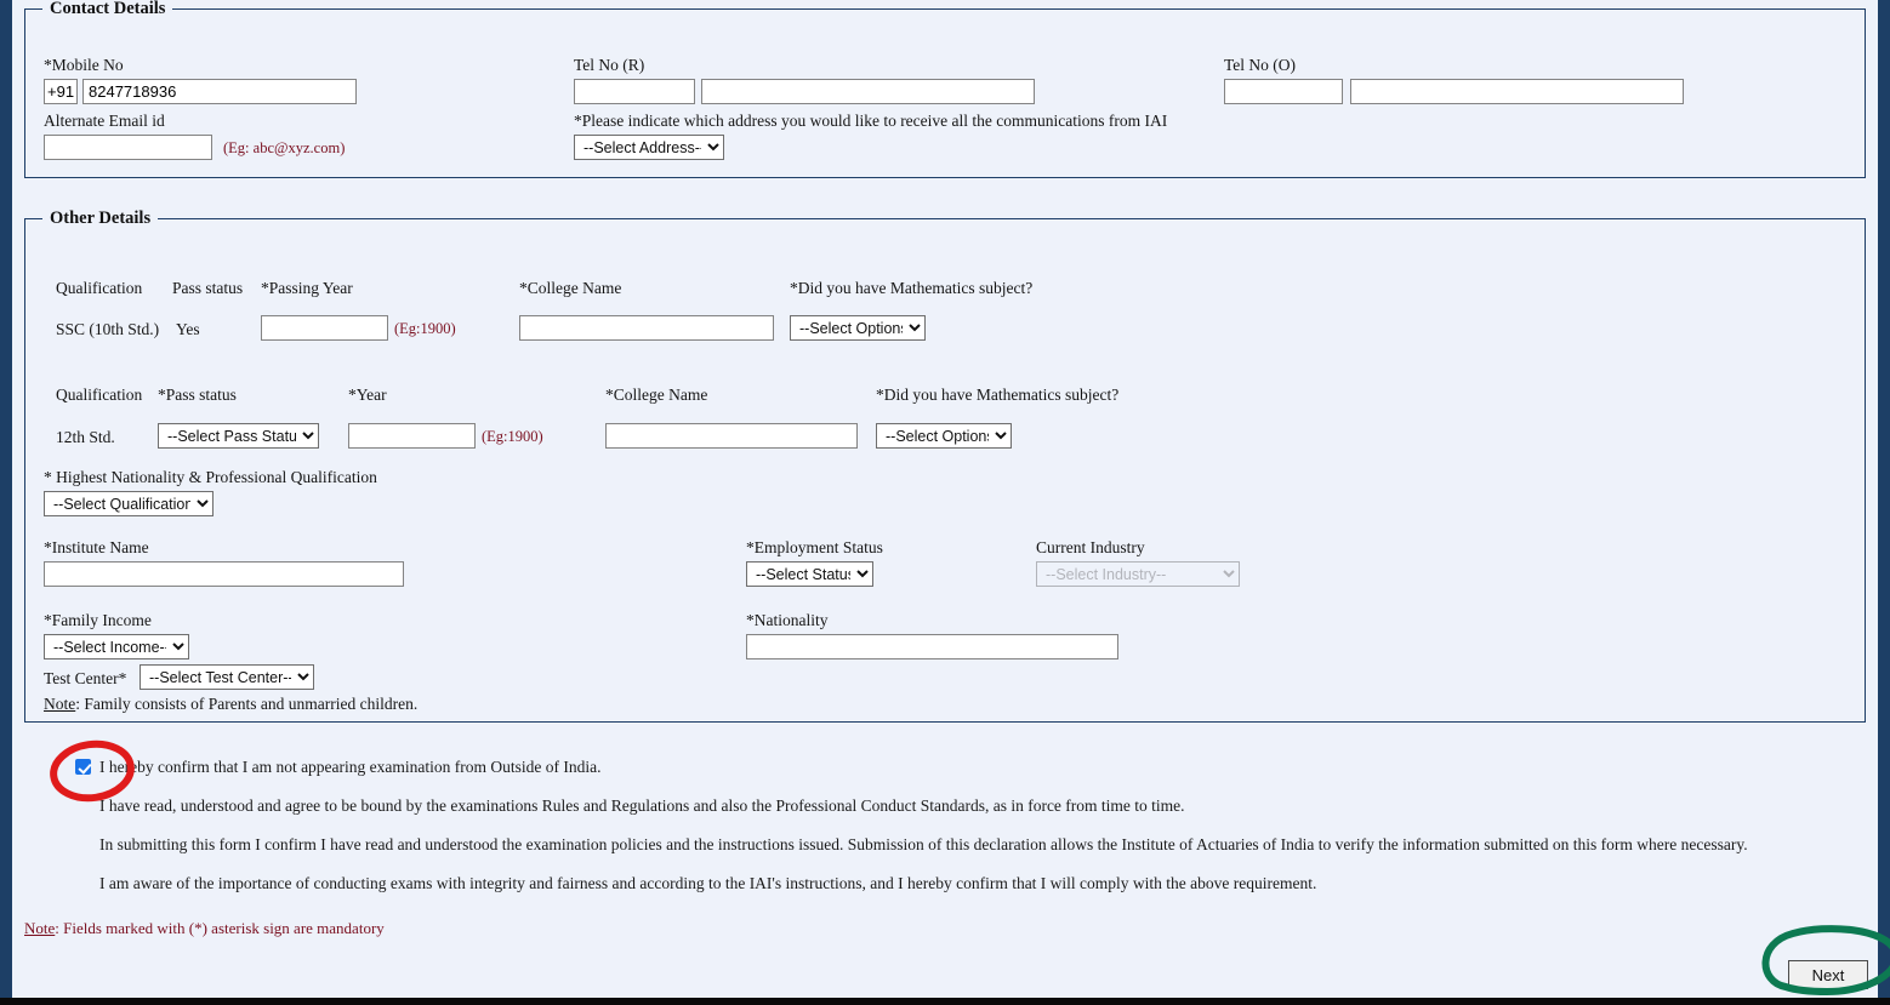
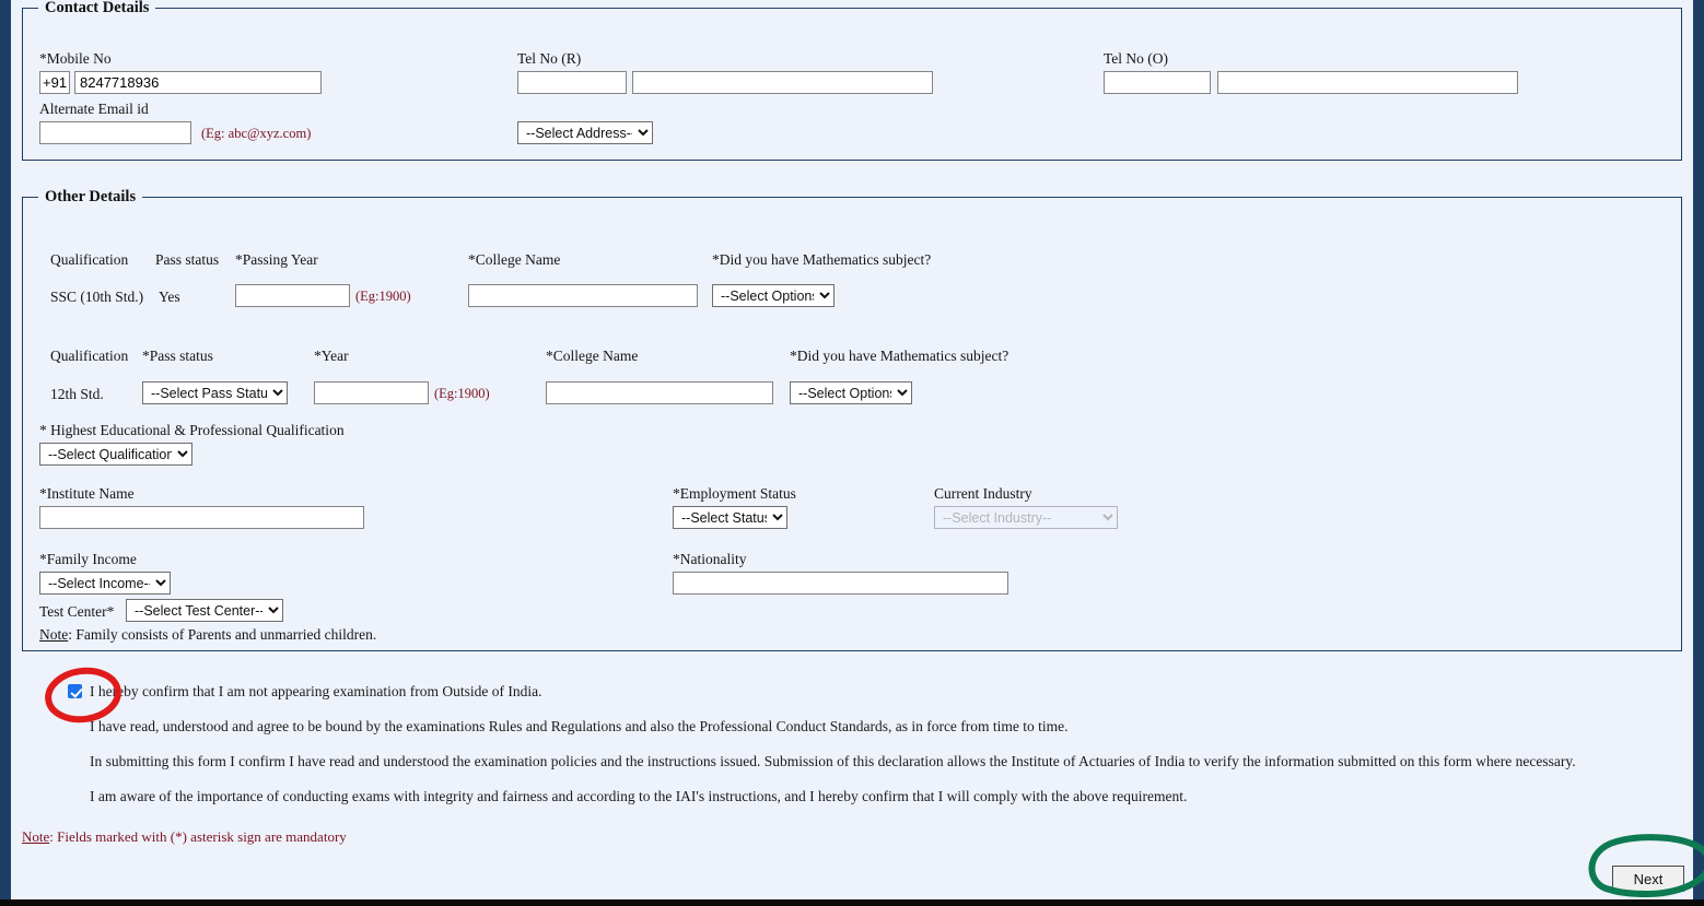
  Contact Details
  *Mobile No
  +91
  8247718936
  Alternate Email id
  (Eg: abc@xyz.com)
  Tel No (R)
- *Please indicate which address you would like to receive all the communications from IAI
  --Select Address-
  Tel No (O)
  Other Details
  Qualification
  Pass status
  *Passing Year
  *College Name
  *Did you have Mathematics subject?
  SSC (10th Std.)
  Yes
  (Eg:1900)
  --Select Option
  Qualification
  *Pass status
  *Year
  *College Name
  *Did you have Mathematics subject?
  12th Std.
  --Select Pass Statu
  (Eg:1900)
  --Select Option
- * Highest Nationality & Professional Qualification
+ * Highest Educational & Professional Qualification
  --Select Qualification
  *Institute Name
  *Employment Status
  --Select Statu
  Current Industry
  --Select Industry--
  *Family Income
  --Select Income-
  *Nationality
  Test Center*
  --Select Test Center--
  Note: Family consists of Parents and unmarried children.
  I heby confirm that I am not appearing examination from Outside of India.
  I have read, understood and agree to be bound by the examinations Rules and Regulations and also the Professional Conduct Standards, as in force from time to time.
  In submitting this form I confirm I have read and understood the examination policies and the instructions issued. Submission of this declaration allows the Institute of Actuaries of India to verify the information submitted on this form where necessary.
  I am aware of the importance of conducting exams with integrity and fairness and according to the IAI's instructions, and I hereby confirm that I will comply with the above requirement.
  Note: Fields marked with (*) asterisk sign are mandatory
  Next
